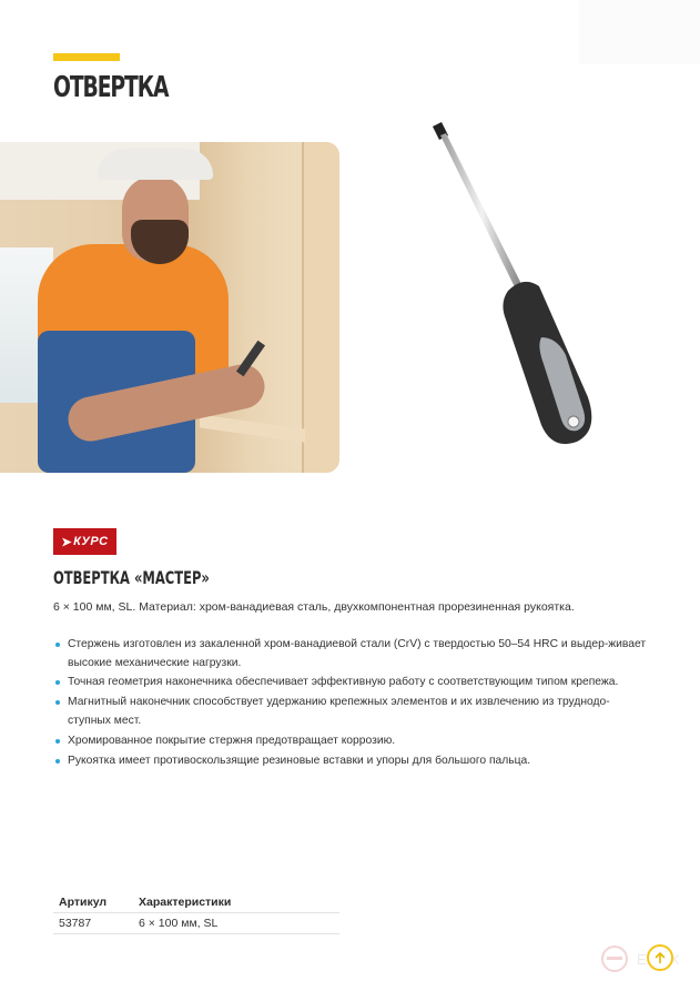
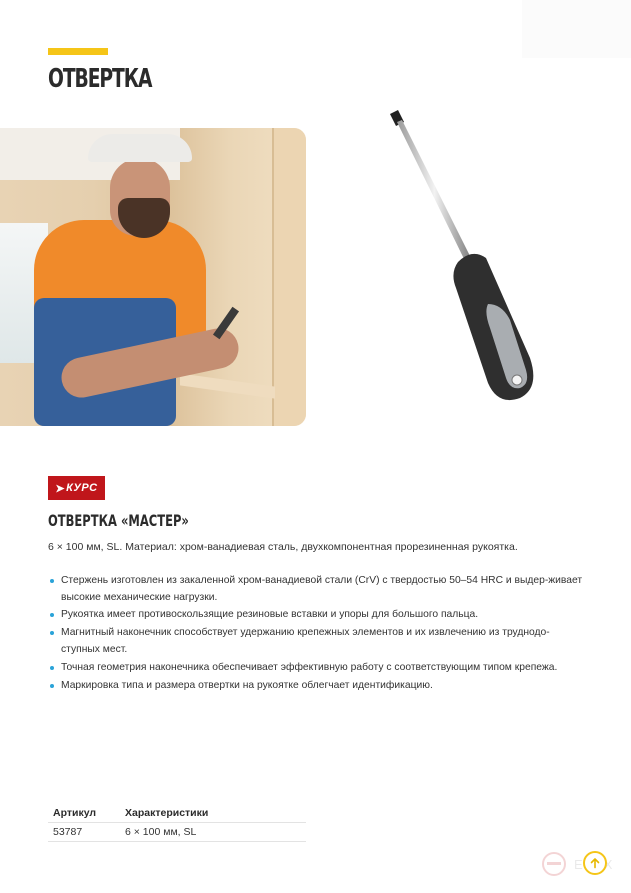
  ОТВЕРТКА
  ➤
  КУРС
  ОТВЕРТКА «МАСТЕР»
  6 × 100 мм, SL. Материал: хром-ванадиевая сталь, двухкомпонентная прорезиненная рукоятка.
  Стержень изготовлен из закаленной хром-ванадиевой стали (CrV) с твердостью 50–54 HRC и выдер-живает высокие механические нагрузки.
- Точная геометрия наконечника обеспечивает эффективную работу с соответствующим типом крепежа.
+ Рукоятка имеет противоскользящие резиновые вставки и упоры для большого пальца.
  Магнитный наконечник способствует удержанию крепежных элементов и их извлечению из труднодо-ступных мест.
- Хромированное покрытие стержня предотвращает коррозию.
- Рукоятка имеет противоскользящие резиновые вставки и упоры для большого пальца.
+ Точная геометрия наконечника обеспечивает эффективную работу с соответствующим типом крепежа.
+ Маркировка типа и размера отвертки на рукоятке облегчает идентификацию.
  Артикул	Характеристики
  53787	6 × 100 мм, SL
